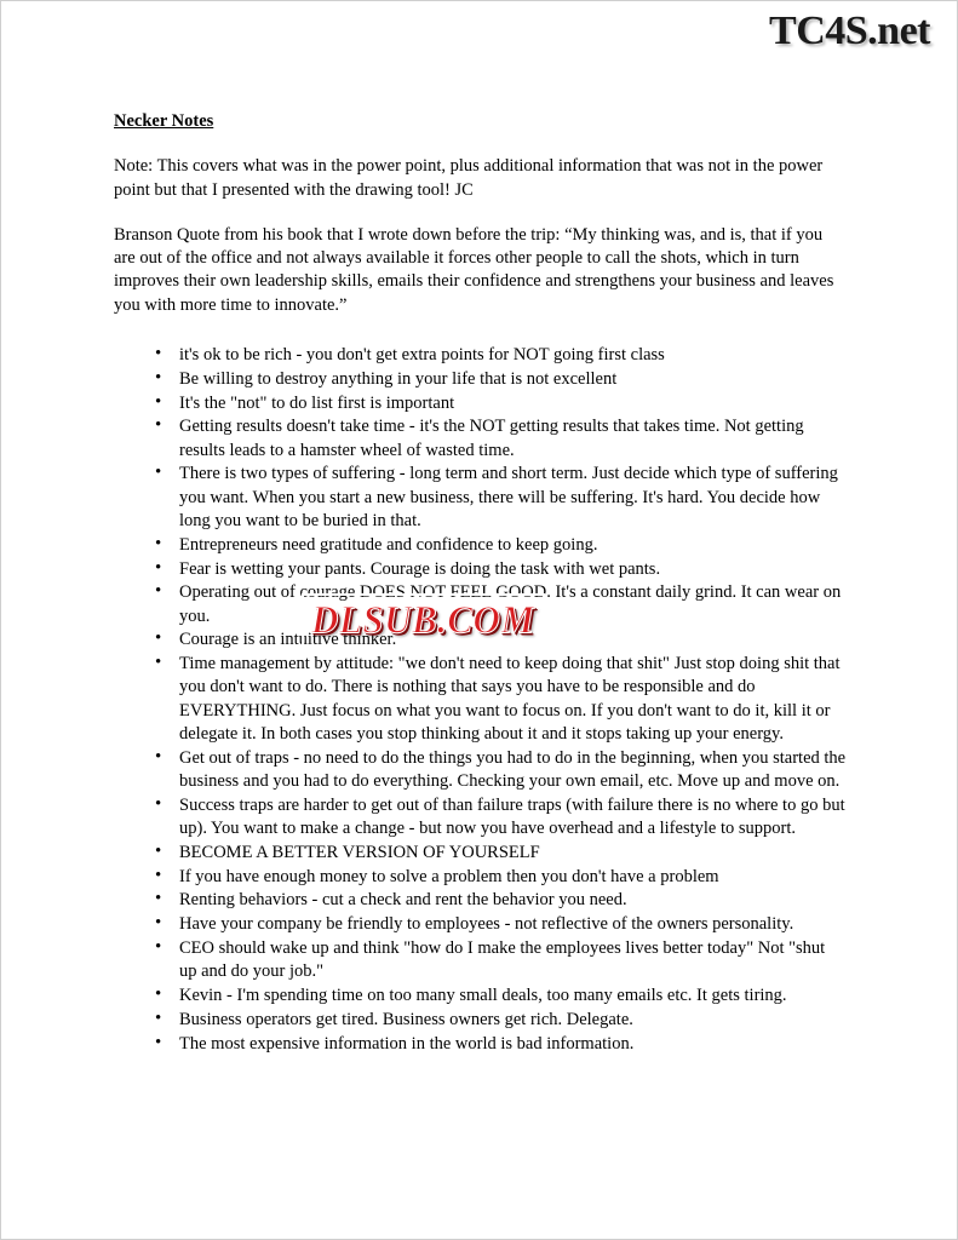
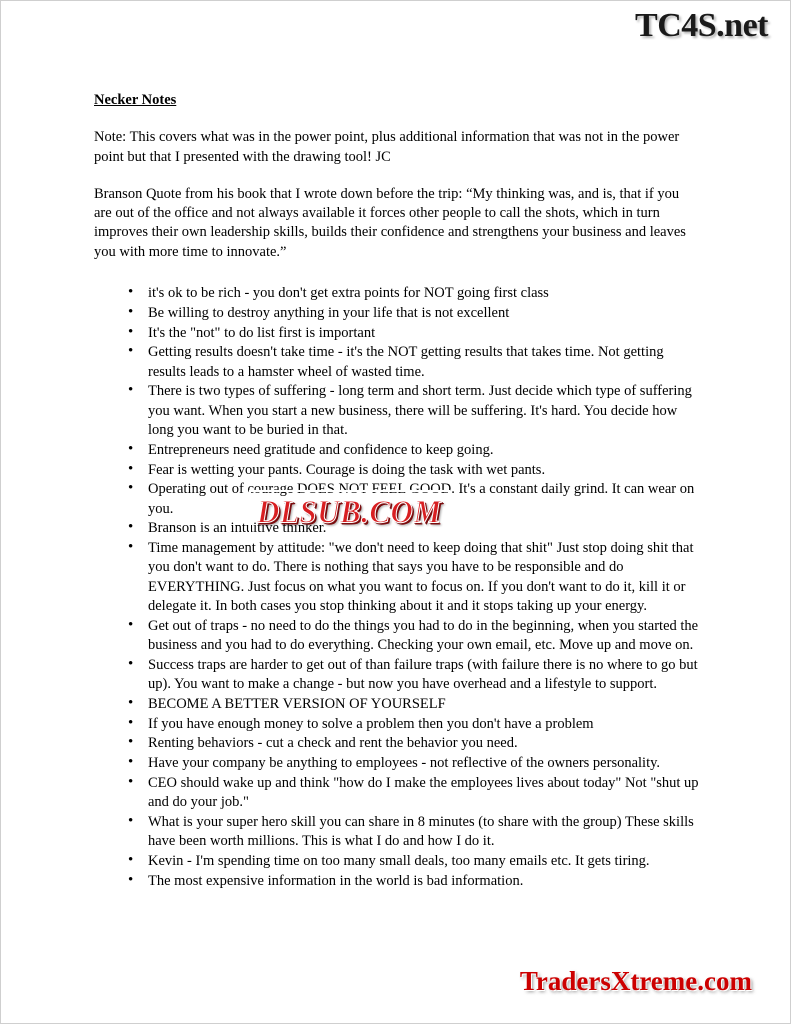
  TC4S.net
  Necker Notes
  Note: This covers what was in the power point, plus additional information that was not in the power point but that I presented with the drawing tool! JC
- Branson Quote from his book that I wrote down before the trip: “My thinking was, and is, that if you are out of the office and not always available it forces other people to call the shots, which in turn improves their own leadership skills, emails their confidence and strengthens your business and leaves you with more time to innovate.”
+ Branson Quote from his book that I wrote down before the trip: “My thinking was, and is, that if you are out of the office and not always available it forces other people to call the shots, which in turn improves their own leadership skills, builds their confidence and strengthens your business and leaves you with more time to innovate.”
  it's ok to be rich - you don't get extra points for NOT going first class
  Be willing to destroy anything in your life that is not excellent
  It's the "not" to do list first is important
  Getting results doesn't take time - it's the NOT getting results that takes time. Not getting results leads to a hamster wheel of wasted time.
  There is two types of suffering - long term and short term. Just decide which type of suffering you want. When you start a new business, there will be suffering. It's hard. You decide how long you want to be buried in that.
  Entrepreneurs need gratitude and confidence to keep going.
  Fear is wetting your pants. Courage is doing the task with wet pants.
  Operating out of courage DOES NOT FEEL GOOD. It's a constant daily grind. It can wear on you.
- Courage is an intuitive thinker.
+ Branson is an intuitive thinker.
  Time management by attitude: "we don't need to keep doing that shit" Just stop doing shit that you don't want to do. There is nothing that says you have to be responsible and do EVERYTHING. Just focus on what you want to focus on. If you don't want to do it, kill it or delegate it. In both cases you stop thinking about it and it stops taking up your energy.
  Get out of traps - no need to do the things you had to do in the beginning, when you started the business and you had to do everything. Checking your own email, etc. Move up and move on.
  Success traps are harder to get out of than failure traps (with failure there is no where to go but up). You want to make a change - but now you have overhead and a lifestyle to support.
  BECOME A BETTER VERSION OF YOURSELF
  If you have enough money to solve a problem then you don't have a problem
  Renting behaviors - cut a check and rent the behavior you need.
- Have your company be friendly to employees - not reflective of the owners personality.
+ Have your company be anything to employees - not reflective of the owners personality.
- CEO should wake up and think "how do I make the employees lives better today" Not "shut up and do your job."
+ CEO should wake up and think "how do I make the employees lives about today" Not "shut up and do your job."
+ What is your super hero skill you can share in 8 minutes (to share with the group) These skills have been worth millions. This is what I do and how I do it.
  Kevin - I'm spending time on too many small deals, too many emails etc. It gets tiring.
- Business operators get tired. Business owners get rich. Delegate.
  The most expensive information in the world is bad information.
  DLSUB.COM
+ TradersXtreme.com
